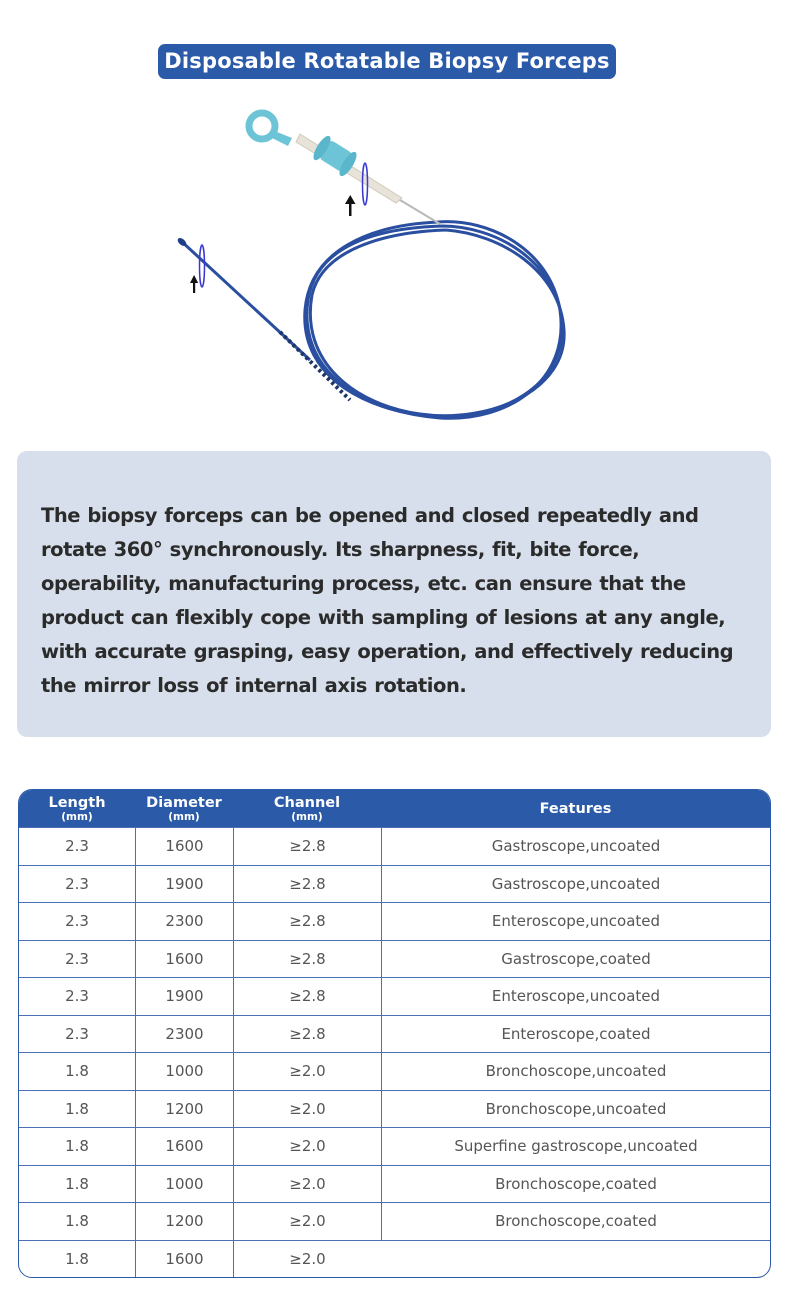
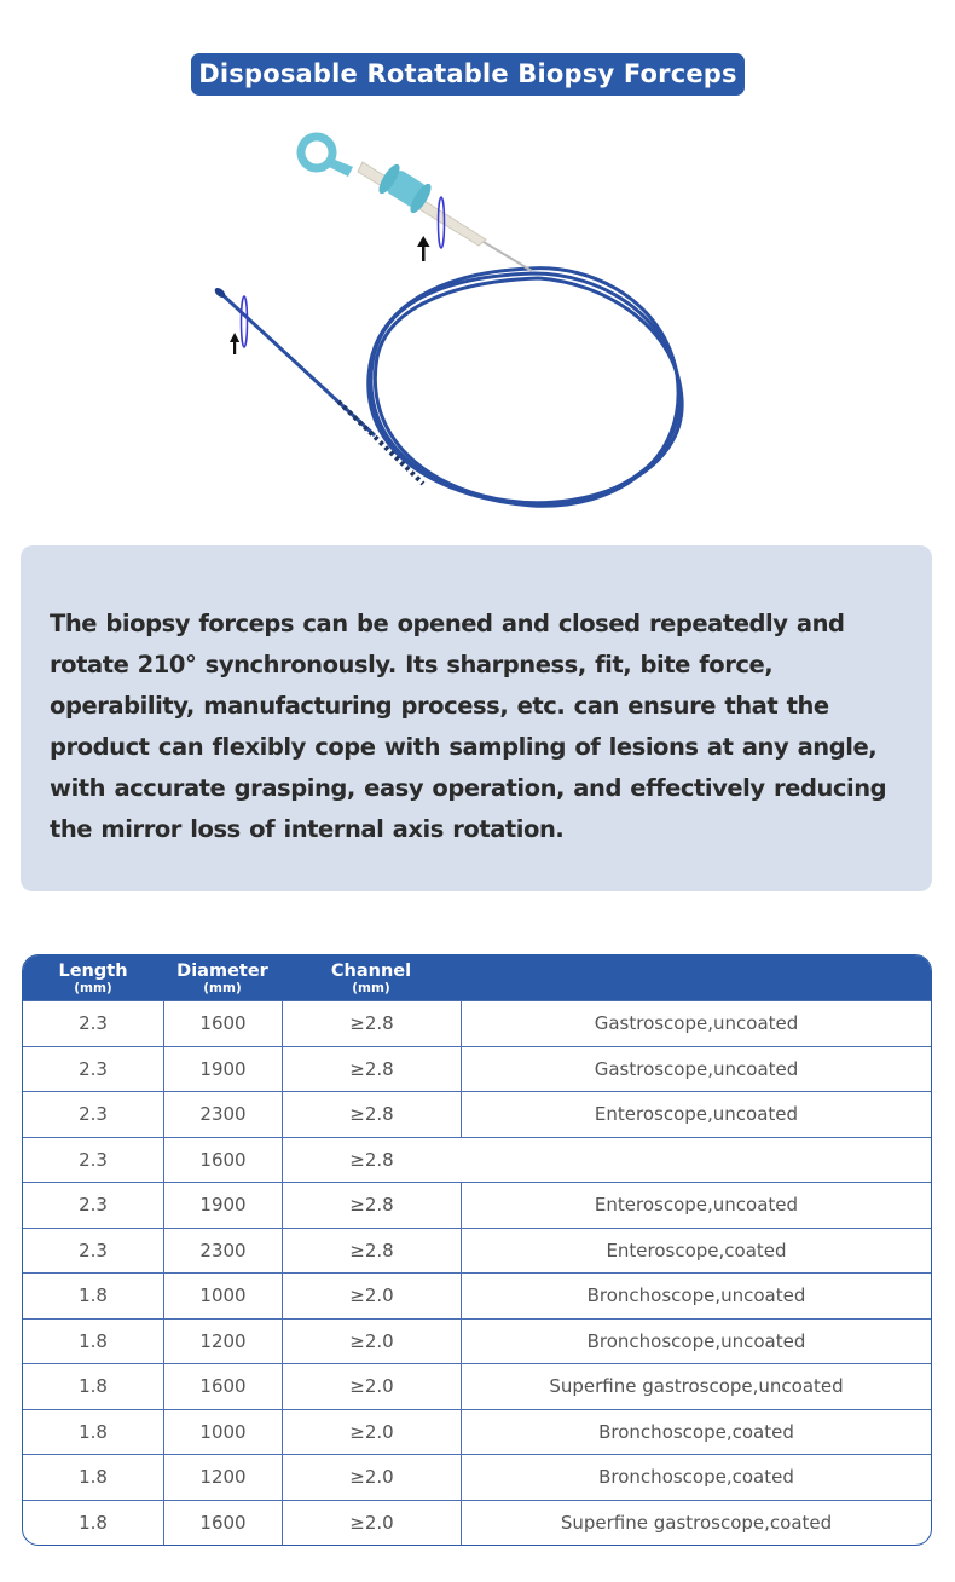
  Disposable Rotatable Biopsy Forceps
- The biopsy forceps can be opened and closed repeatedly and rotate 360° synchronously. Its sharpness, fit, bite force, operability, manufacturing process, etc. can ensure that the product can flexibly cope with sampling of lesions at any angle, with accurate grasping, easy operation, and effectively reducing the mirror loss of internal axis rotation.
+ The biopsy forceps can be opened and closed repeatedly and rotate 210° synchronously. Its sharpness, fit, bite force, operability, manufacturing process, etc. can ensure that the product can flexibly cope with sampling of lesions at any angle, with accurate grasping, easy operation, and effectively reducing the mirror loss of internal axis rotation.
  Length
  (mm)
  Diameter
  (mm)
  Channel
  (mm)
- Features
  2.3
  1600
  ≥2.8
  Gastroscope,uncoated
  2.3
  1900
  ≥2.8
  Gastroscope,uncoated
  2.3
  2300
  ≥2.8
  Enteroscope,uncoated
  2.3
  1600
  ≥2.8
- Gastroscope,coated
  2.3
  1900
  ≥2.8
  Enteroscope,uncoated
  2.3
  2300
  ≥2.8
  Enteroscope,coated
  1.8
  1000
  ≥2.0
  Bronchoscope,uncoated
  1.8
  1200
  ≥2.0
  Bronchoscope,uncoated
  1.8
  1600
  ≥2.0
  Superfine gastroscope,uncoated
  1.8
  1000
  ≥2.0
  Bronchoscope,coated
  1.8
  1200
  ≥2.0
  Bronchoscope,coated
  1.8
  1600
  ≥2.0
+ Superfine gastroscope,coated
